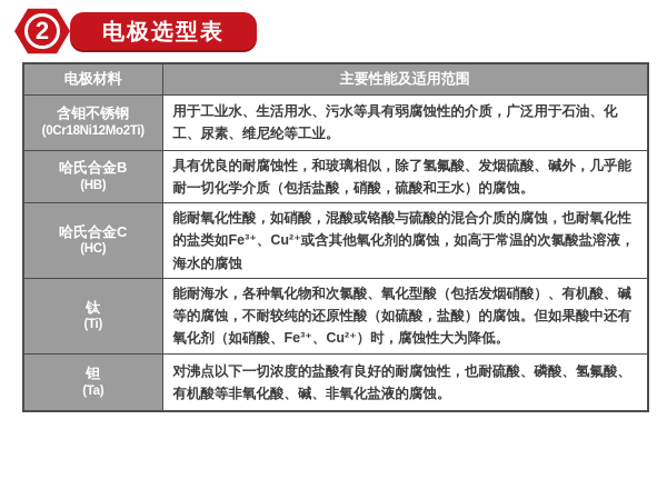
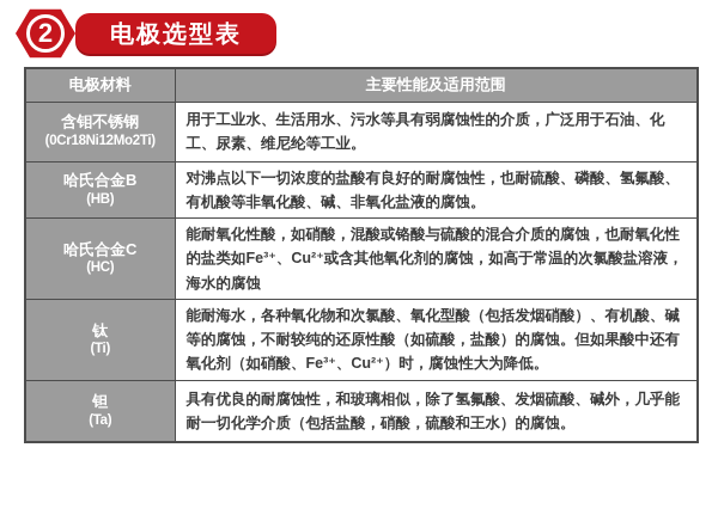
  2
  电极选型表
  电极材料	主要性能及适用范围
  含钼不锈钢 (0Cr18Ni12Mo2Ti)	用于工业水、生活用水、污水等具有弱腐蚀性的介质，广泛用于石油、化工、尿素、维尼纶等工业。
- 哈氏合金B (HB)	具有优良的耐腐蚀性，和玻璃相似，除了氢氟酸、发烟硫酸、碱外，几乎能耐一切化学介质（包括盐酸，硝酸，硫酸和王水）的腐蚀。
+ 哈氏合金B (HB)	对沸点以下一切浓度的盐酸有良好的耐腐蚀性，也耐硫酸、磷酸、氢氟酸、有机酸等非氧化酸、碱、非氧化盐液的腐蚀。
  哈氏合金C (HC)	能耐氧化性酸，如硝酸，混酸或铬酸与硫酸的混合介质的腐蚀，也耐氧化性的盐类如Fe³⁺、Cu²⁺或含其他氧化剂的腐蚀，如高于常温的次氯酸盐溶液，海水的腐蚀
  钛 (Ti)	能耐海水，各种氧化物和次氯酸、氧化型酸（包括发烟硝酸）、有机酸、碱等的腐蚀，不耐较纯的还原性酸（如硫酸，盐酸）的腐蚀。但如果酸中还有氧化剂（如硝酸、Fe³⁺、Cu²⁺）时，腐蚀性大为降低。
- 钽 (Ta)	对沸点以下一切浓度的盐酸有良好的耐腐蚀性，也耐硫酸、磷酸、氢氟酸、有机酸等非氧化酸、碱、非氧化盐液的腐蚀。
+ 钽 (Ta)	具有优良的耐腐蚀性，和玻璃相似，除了氢氟酸、发烟硫酸、碱外，几乎能耐一切化学介质（包括盐酸，硝酸，硫酸和王水）的腐蚀。
